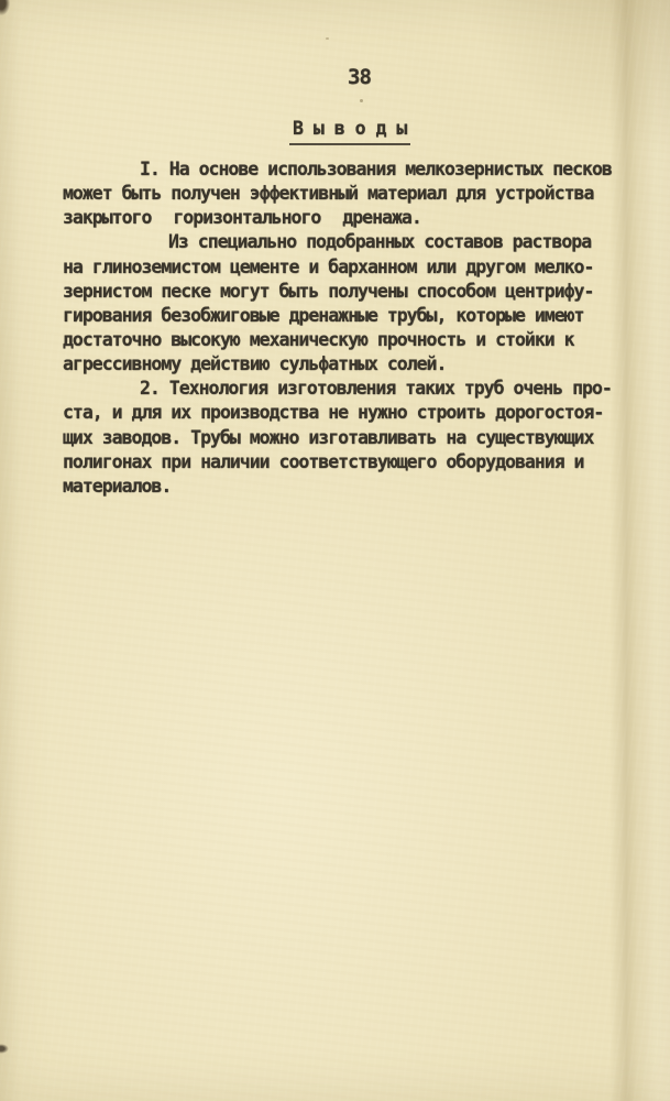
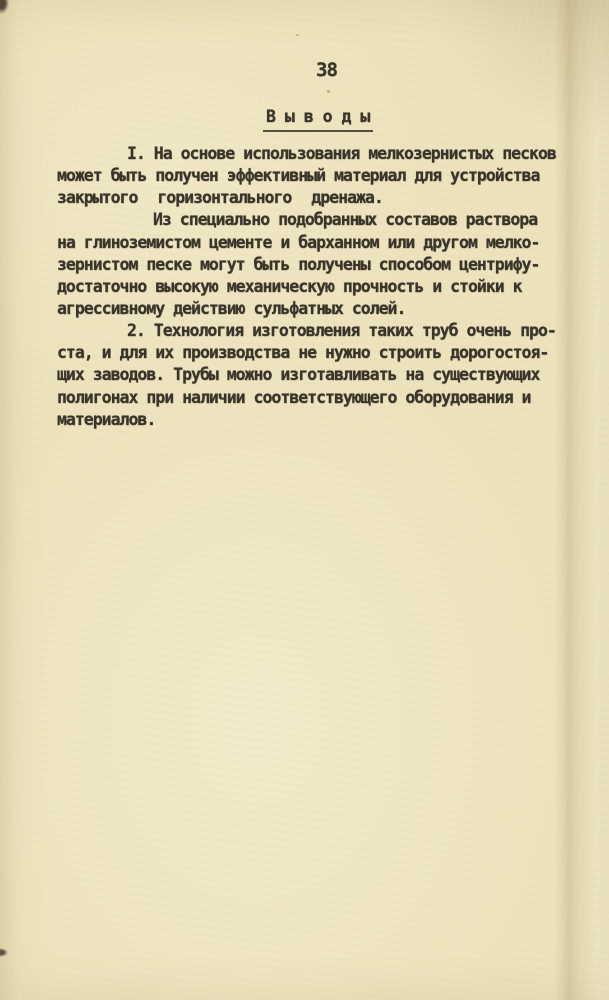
  38
  В ы в о д ы
  I. На основе использования мелкозернистых песков
  может быть получен эффективный материал для устройства
  закрытого горизонтального дренажа.
  Из специально подобранных составов раствора
  на глиноземистом цементе и барханном или другом мелко-
  зернистом песке могут быть получены способом центрифу-
- гирования безобжиговые дренажные трубы, которые имеют
  достаточно высокую механическую прочность и стойки к
  агрессивному действию сульфатных солей.
  2. Технология изготовления таких труб очень про-
  ста, и для их производства не нужно строить дорогостоя-
  щих заводов. Трубы можно изготавливать на существующих
  полигонах при наличии соответствующего оборудования и
  материалов.
